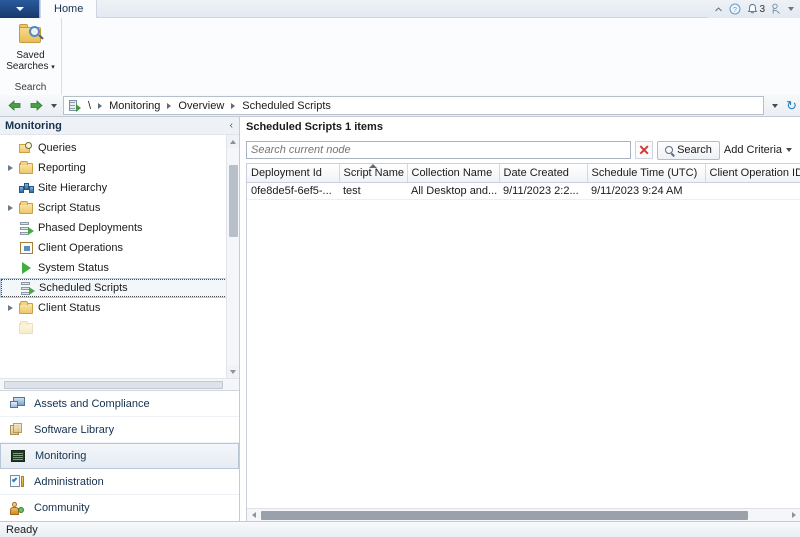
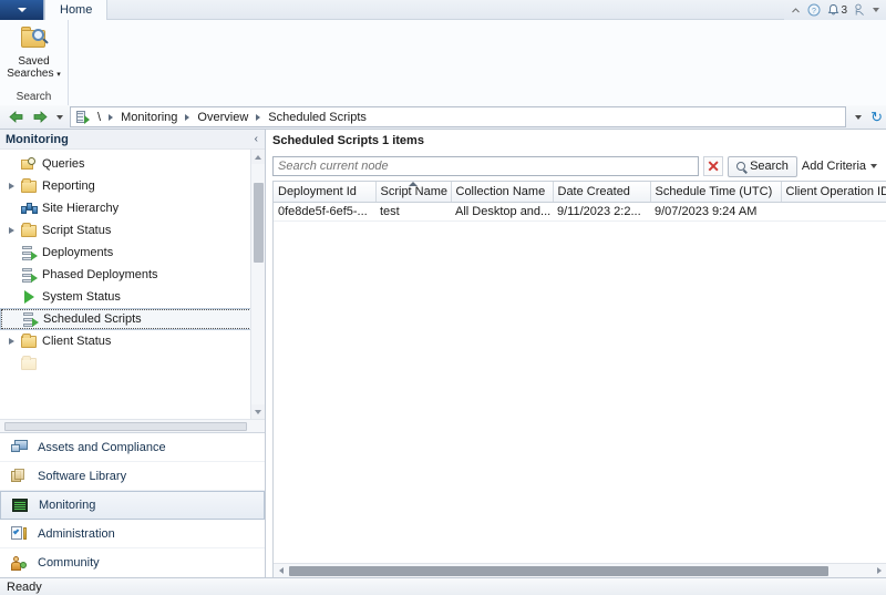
  Home
  3
  Saved
  Searches
  Search
  \
  Monitoring
  Overview
  Scheduled Scripts
  ↻
  Monitoring
  ‹
  Queries
  Reporting
  Site Hierarchy
  Script Status
+ Deployments
  Phased Deployments
- Client Operations
  System Status
  Scheduled Scripts
  Client Status
  Assets and Compliance
  Software Library
  Monitoring
  Administration
  Community
  Scheduled Scripts 1 items
  Search current node
  ✕
  Search
  Add Criteria
  Deployment Id	Script Name	Collection Name	Date Created	Schedule Time (UTC)	Client Operation ID
- 0fe8de5f-6ef5-...	test	All Desktop and...	9/11/2023 2:2...	9/11/2023 9:24 AM
+ 0fe8de5f-6ef5-...	test	All Desktop and...	9/11/2023 2:2...	9/07/2023 9:24 AM
  Ready
